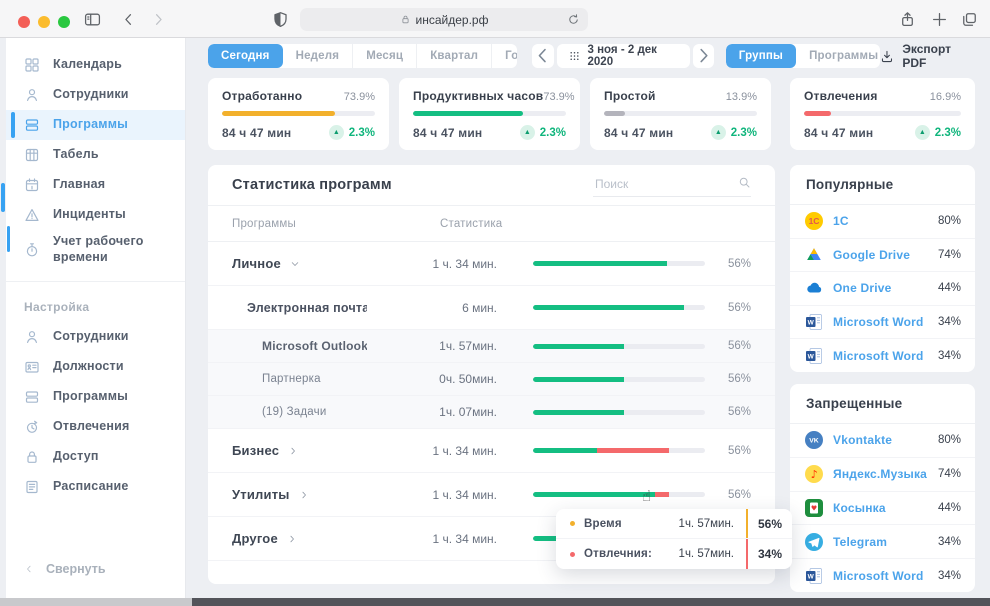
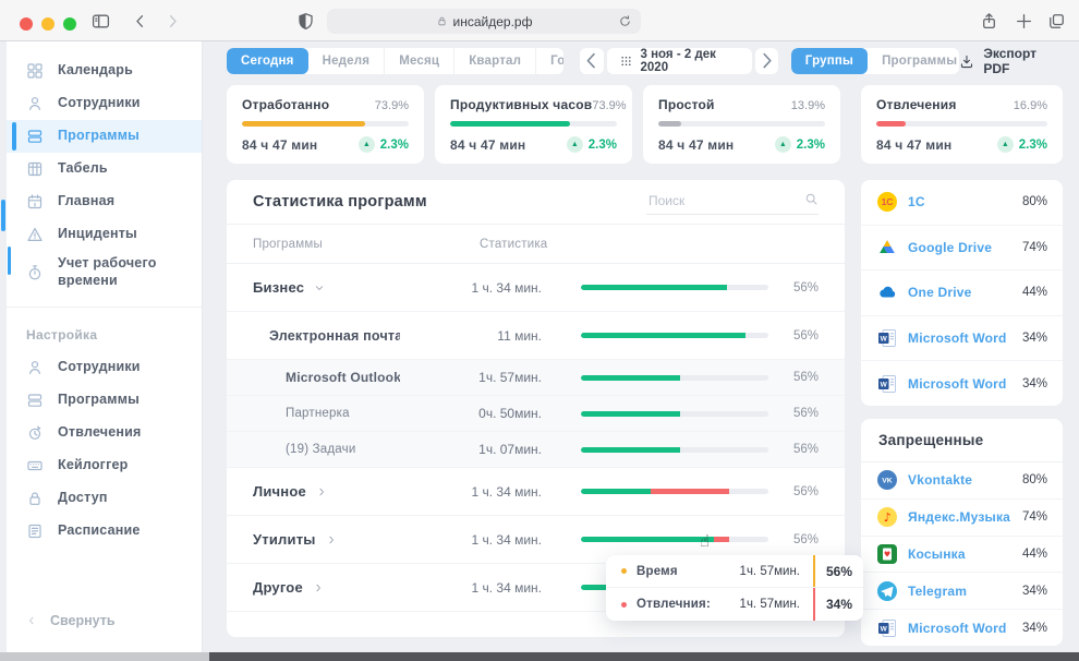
  инсайдер.рф
  Календарь
  Сотрудники
  Программы
  Табель
  Главная
  Инциденты
  Учет рабочего времени
  Настройка
  Сотрудники
- Должности
  Программы
  Отвлечения
+ Кейлоггер
  Доступ
  Расписание
  Свернуть
  Сегодня
  Неделя
  Месяц
  Квартал
  3 ноя - 2 дек 2020
  Группы
  Программы
  Экспорт PDF
  Отработанно
  73.9%
  84 ч 47 мин
  2.3%
  Продуктивных часов
  73.9%
  84 ч 47 мин
  2.3%
  Простой
  13.9%
  84 ч 47 мин
  2.3%
  Отвлечения
  16.9%
  84 ч 47 мин
  2.3%
  Статистика программ
  Поиск
  Программы
  Статистика
- Личное
+ Бизнес
  1 ч. 34 мин.
  56%
  Электронная почта
- 6 мин.
+ 11 мин.
  56%
  Microsoft Outlook
  1ч. 57мин.
  56%
  Партнерка
  0ч. 50мин.
  56%
  (19) Задачи
  1ч. 07мин.
  56%
- Бизнес
+ Личное
  1 ч. 34 мин.
  56%
  Утилиты
  1 ч. 34 мин.
  56%
  Другое
  1 ч. 34 мин.
- Популярные
  1С
  1C
  80%
  Google Drive
  74%
  One Drive
  44%
  Microsoft Word
  34%
  Microsoft Word
  34%
  Запрещенные
  Vkontakte
  80%
  ♪
  Яндекс.Музыка
  74%
  ♥
  Косынка
  44%
  Telegram
  34%
  Microsoft Word
  34%
  Время
  1ч. 57мин.
  56%
  Отвлечния:
  1ч. 57мин.
  34%
  ☝
